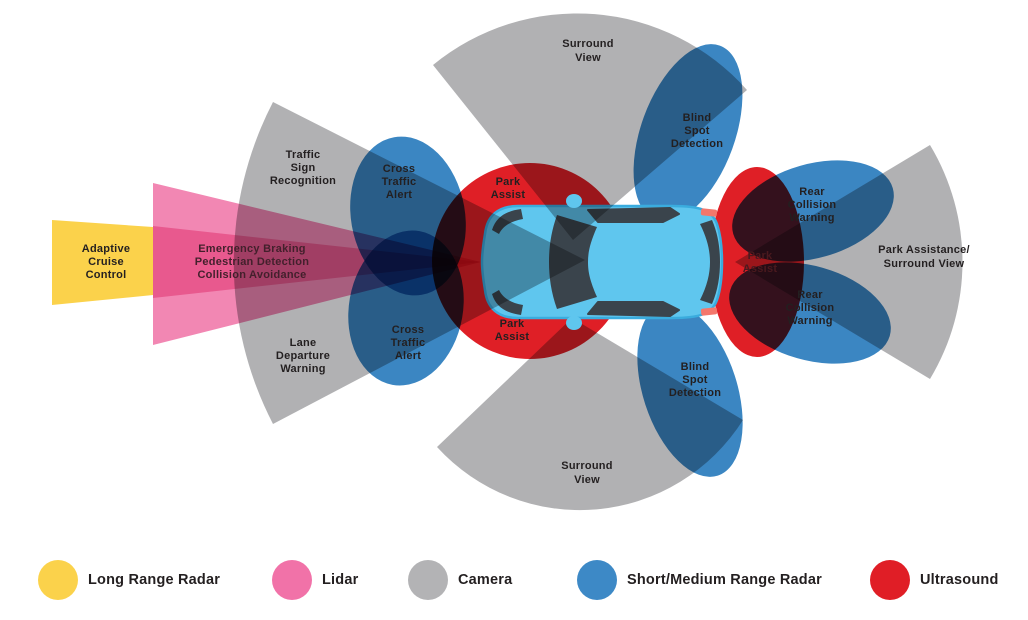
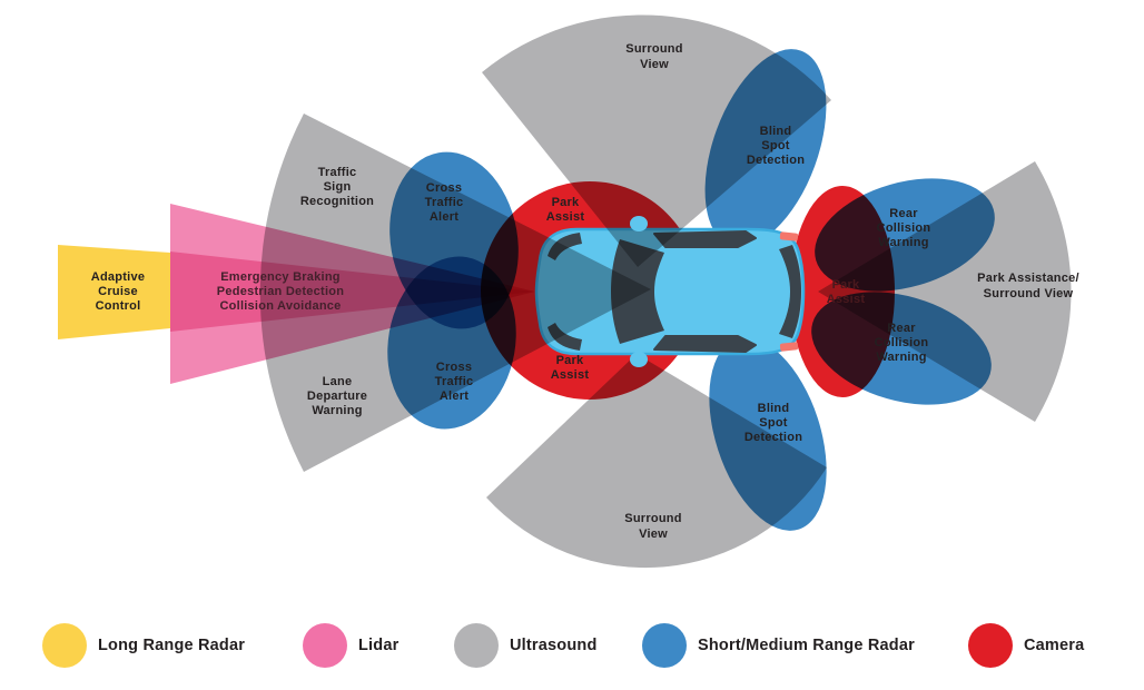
  Adaptive
  Cruise
  Control
  Emergency Braking
  Pedestrian Detection
  Collision Avoidance
  Traffic
  Sign
  Recognition
  Lane
  Departure
  Warning
  Cross
  Traffic
  Alert
  Cross
  Traffic
  Alert
  Park
  Assist
  Park
  Assist
  Surround
  View
  Surround
  View
  Blind
  Spot
  Detection
  Blind
  Spot
  Detection
  Rear
  Collision
  Warning
  Rear
  Collision
  Warning
  Park
  Assist
  Park Assistance/
  Surround View
  Long Range Radar
  Lidar
- Camera
+ Ultrasound
  Short/Medium Range Radar
- Ultrasound
+ Camera
